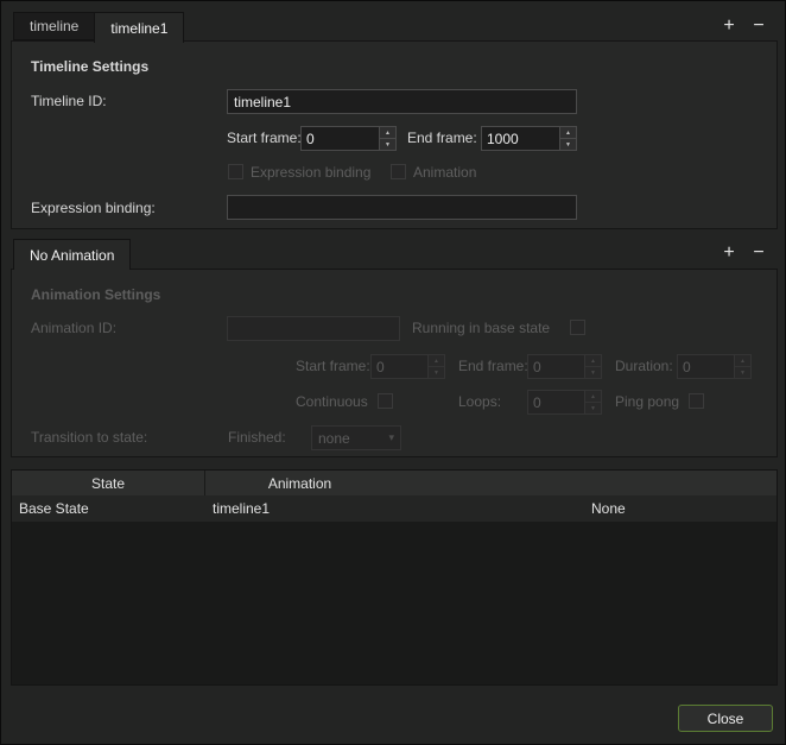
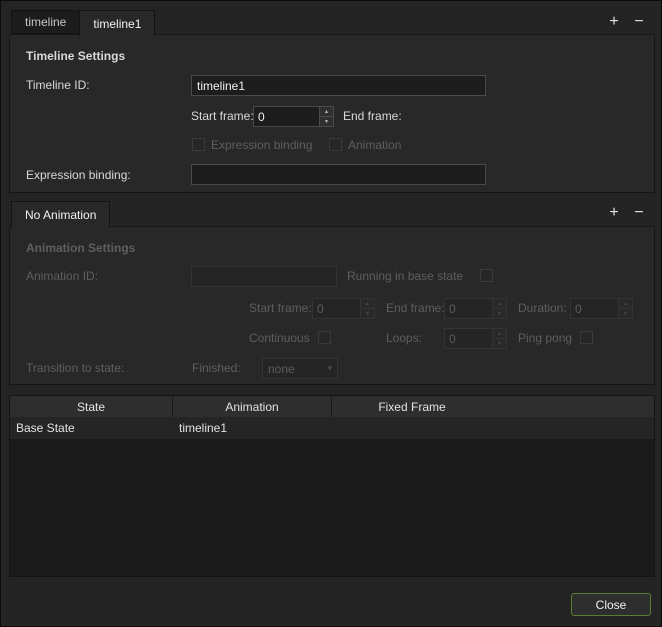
  timeline
  timeline1
  +
  −
  Timeline Settings
  Timeline ID:
  timeline1
  Start frame
  0
  End frame:
- 1000
  Expression binding
  Animation
  Expression binding:
  No Animation
  +
  −
  Animation Settings
  Animation ID:
  Running in base state
  Start frame:
  0
  End frame
  0
  Duration:
  0
  Continuous
  Loops:
  0
  Ping pong
  Transition to state:
  Finished:
  none
  ▾
  State
  Animation
+ Fixed Frame
  Base State
  timeline1
- None
  Close
